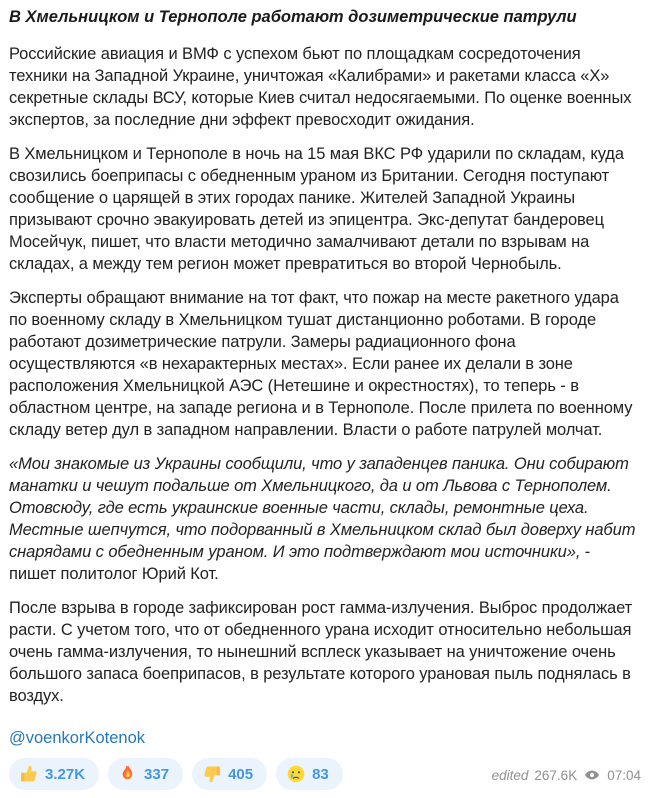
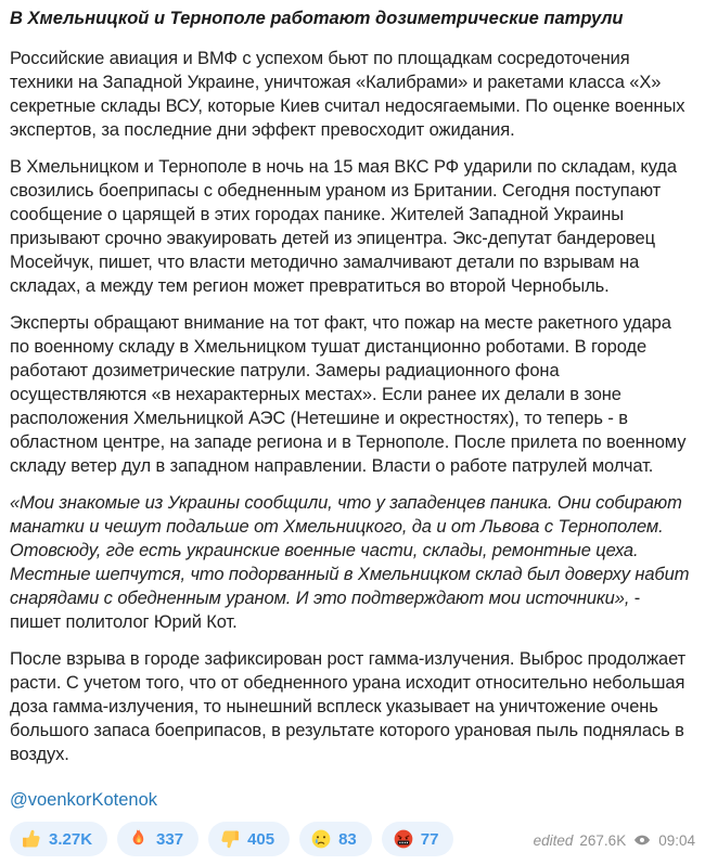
- В Хмельницком и Тернополе работают дозиметрические патрули
+ В Хмельницкой и Тернополе работают дозиметрические патрули
  Российские авиация и ВМФ с успехом бьют по площадкам сосредоточения техники на Западной Украине, уничтожая «Калибрами» и ракетами класса «Х» секретные склады ВСУ, которые Киев считал недосягаемыми. По оценке военных экспертов, за последние дни эффект превосходит ожидания.
  В Хмельницком и Тернополе в ночь на 15 мая ВКС РФ ударили по складам, куда свозились боеприпасы с обедненным ураном из Британии. Сегодня поступают сообщение о царящей в этих городах панике. Жителей Западной Украины призывают срочно эвакуировать детей из эпицентра. Экс-депутат бандеровец Мосейчук, пишет, что власти методично замалчивают детали по взрывам на складах, а между тем регион может превратиться во второй Чернобыль.
  Эксперты обращают внимание на тот факт, что пожар на месте ракетного удара по военному складу в Хмельницком тушат дистанционно роботами. В городе работают дозиметрические патрули. Замеры радиационного фона осуществляются «в нехарактерных местах». Если ранее их делали в зоне расположения Хмельницкой АЭС (Нетешине и окрестностях), то теперь - в областном центре, на западе региона и в Тернополе. После прилета по военному складу ветер дул в западном направлении. Власти о работе патрулей молчат.
  «Мои знакомые из Украины сообщили, что у западенцев паника. Они собирают манатки и чешут подальше от Хмельницкого, да и от Львова с Тернополем. Отовсюду, где есть украинские военные части, склады, ремонтные цеха. Местные шепчутся, что подорванный в Хмельницком склад был доверху набит снарядами с обедненным ураном. И это подтверждают мои источники», - пишет политолог Юрий Кот.
- После взрыва в городе зафиксирован рост гамма-излучения. Выброс продолжает расти. С учетом того, что от обедненного урана исходит относительно небольшая очень гамма-излучения, то нынешний всплеск указывает на уничтожение очень большого запаса боеприпасов, в результате которого урановая пыль поднялась в воздух.
+ После взрыва в городе зафиксирован рост гамма-излучения. Выброс продолжает расти. С учетом того, что от обедненного урана исходит относительно небольшая доза гамма-излучения, то нынешний всплеск указывает на уничтожение очень большого запаса боеприпасов, в результате которого урановая пыль поднялась в воздух.
  @voenkorKotenok
  3.27K
  337
  405
  83
+ 77
  edited
  267.6K
- 07:04
+ 09:04
